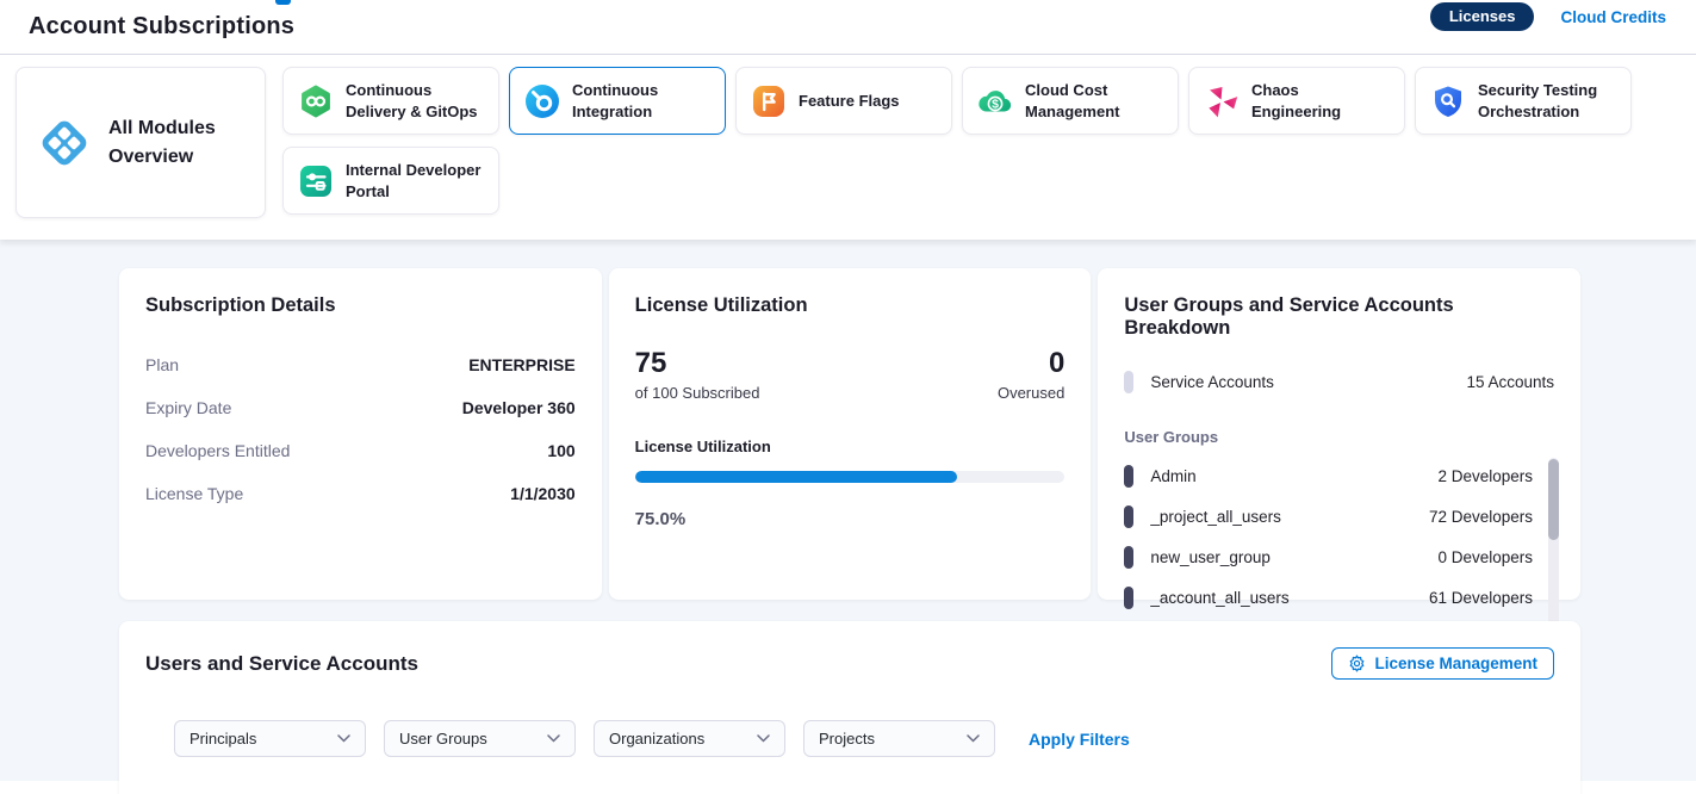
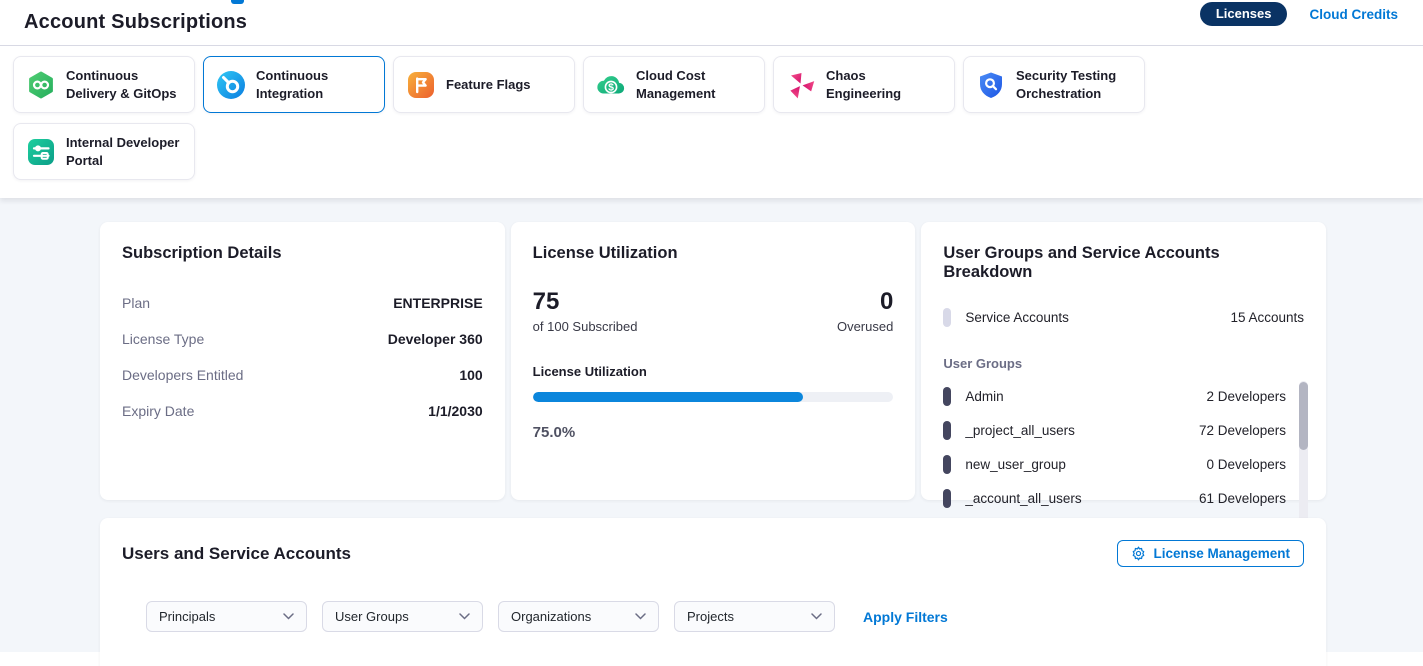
  Account Subscriptions
  Licenses
  Cloud Credits
- All Modules Overview
  Continuous Delivery & GitOps
  Continuous Integration
  Feature Flags
  $
  Cloud Cost Management
  Chaos Engineering
  Security Testing Orchestration
  Internal Developer Portal
  Subscription Details
  Plan
  ENTERPRISE
- Expiry Date
+ License Type
  Developer 360
  Developers Entitled
  100
- License Type
+ Expiry Date
  1/1/2030
  License Utilization
  75
  of 100 Subscribed
  0
  Overused
  License Utilization
  75.0%
  User Groups and Service Accounts Breakdown
  Service Accounts
  15 Accounts
  User Groups
  Admin
  2 Developers
  _project_all_users
  72 Developers
  new_user_group
  0 Developers
  _account_all_users
  61 Developers
  Users and Service Accounts
  License Management
  Principals
  User Groups
  Organizations
  Projects
  Apply Filters
